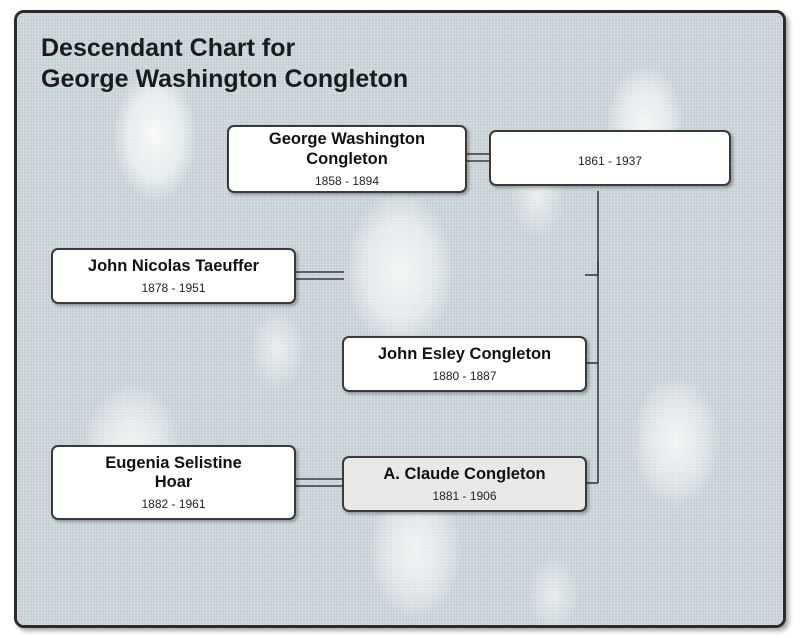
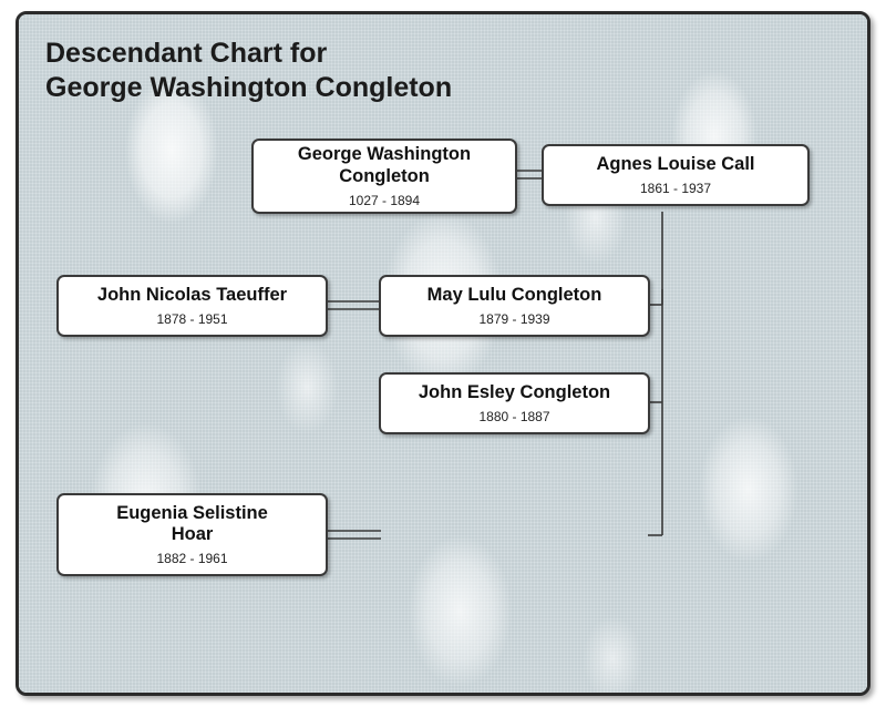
  Descendant Chart for
  George Washington Congleton
  George Washington
  Congleton
- 1858 - 1894
+ 1027 - 1894
+ Agnes Louise Call
  1861 - 1937
  John Nicolas Taeuffer
  1878 - 1951
+ May Lulu Congleton
+ 1879 - 1939
  John Esley Congleton
  1880 - 1887
  Eugenia Selistine
  Hoar
  1882 - 1961
- A. Claude Congleton
- 1881 - 1906
